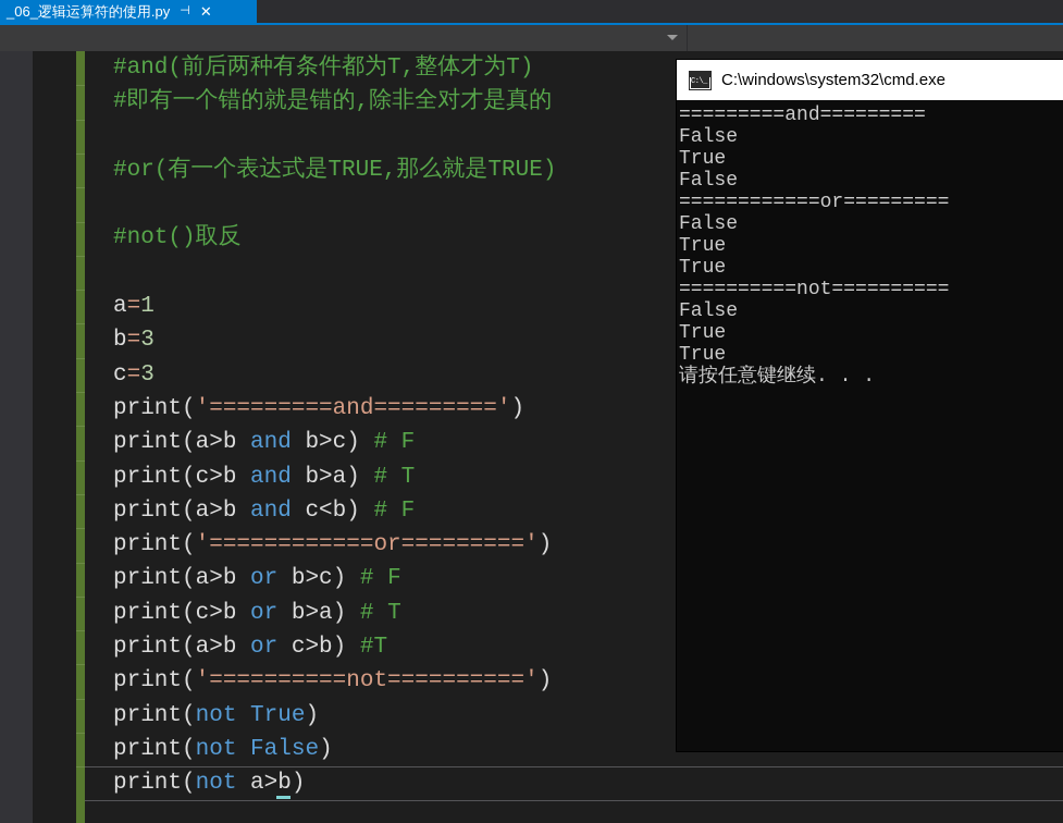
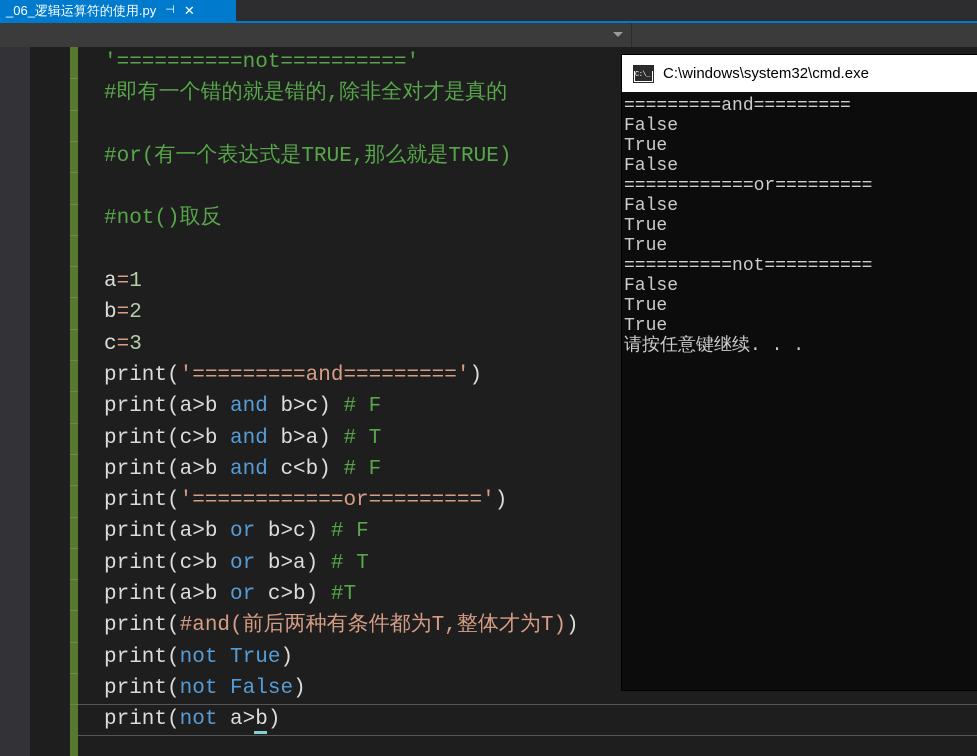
  _06_逻辑运算符的使用.py
  ⊣
  ✕
- #and(前后两种有条件都为T,整体才为T)
+ '==========not=========='
  #即有一个错的就是错的,除非全对才是真的
  #or(有一个表达式是TRUE,那么就是TRUE)
  #not()取反
  a=1
- b=3
+ b=2
  c=3
  print('=========and=========')
  print(a>b and b>c) # F
  print(c>b and b>a) # T
  print(a>b and c<b) # F
  print('============or=========')
  print(a>b or b>c) # F
  print(c>b or b>a) # T
  print(a>b or c>b) #T
- print('==========not==========')
+ print(#and(前后两种有条件都为T,整体才为T))
  print(not True)
  print(not False)
  print(not a>b)
  C:\windows\system32\cmd.exe
  =========and=========
  False
  True
  False
  ============or=========
  False
  True
  True
  ==========not==========
  False
  True
  True
  请按任意键继续. . .
